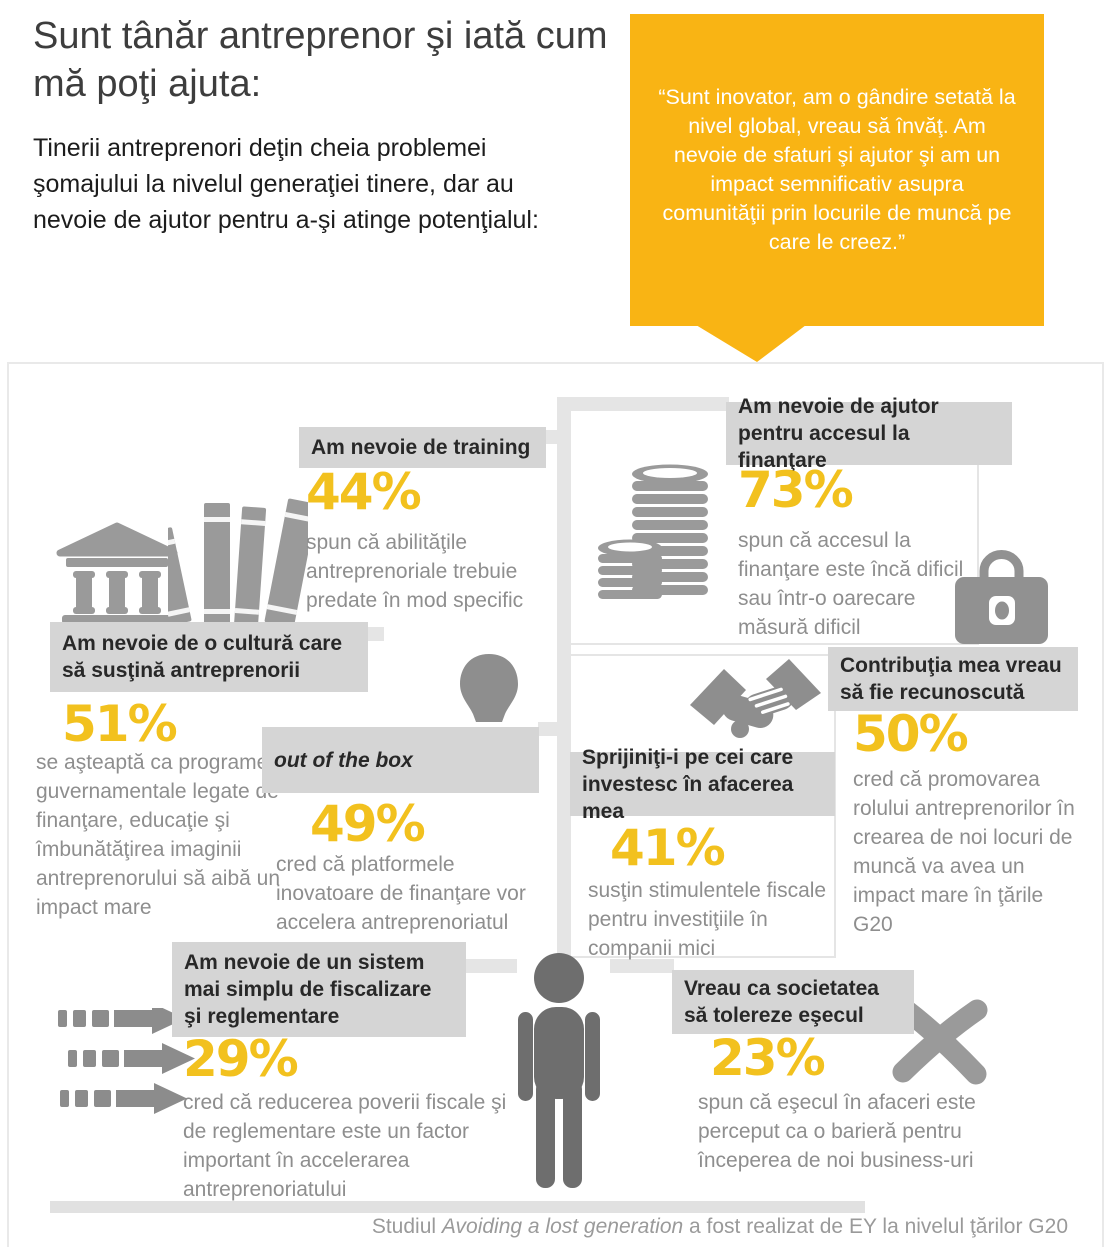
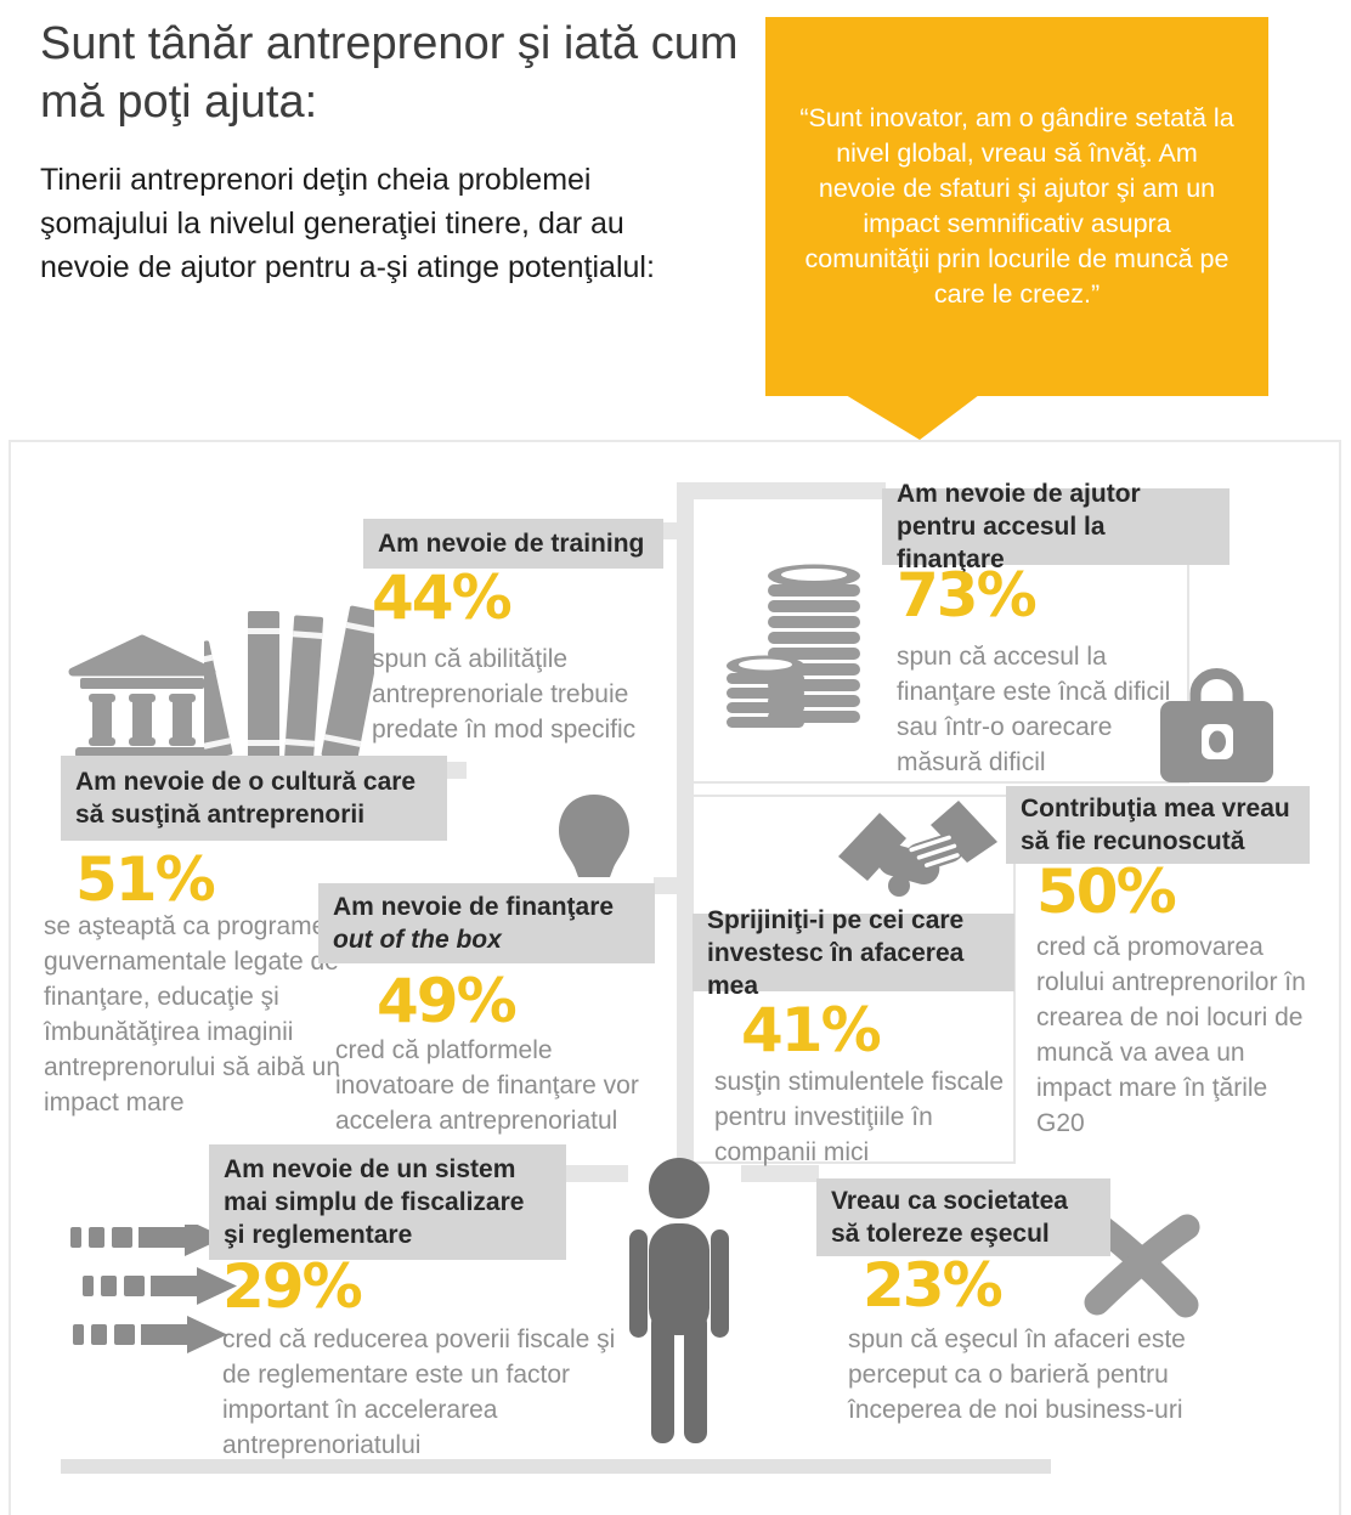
  Sunt tânăr antreprenor şi iată cum mă poţi ajuta:
  Tinerii antreprenori deţin cheia problemei şomajului la nivelul generaţiei tinere, dar au nevoie de ajutor pentru a-şi atinge potenţialul:
  “Sunt inovator, am o gândire setată la nivel global, vreau să învăţ. Am nevoie de sfaturi şi ajutor şi am un impact semnificativ asupra comunităţii prin locurile de muncă pe care le creez.”
  Am nevoie de training
  44%
  spun că abilităţile antreprenoriale trebuie predate în mod specific
  Am nevoie de ajutor pentru accesul la finanţare
  73%
  spun că accesul la finanţare este încă dificil sau într-o oarecare măsură dificil
  Am nevoie de o cultură care să susţină antreprenorii
  51%
  se aşteaptă ca program guvernamentale legate finanţare, educaţie şi îmbunătăţirea imaginii antreprenorului să aibă un impact mare
+ Am nevoie de finanţare
  out of the box
  49%
  cred că platformele inovatoare de finanţare vor accelera antreprenoriatul
  Sprijiniţi-i pe cei care investesc în afacerea mea
  41%
  susţin stimulentele fiscale pentru investiţiile în companii mici
  Contribuţia mea vreau să fie recunoscută
  50%
  cred că promovarea rolului antreprenorilor în crearea de noi locuri de muncă va avea un impact mare în ţările G20
  Am nevoie de un sistem mai simplu de fiscalizare şi reglementare
  29%
  cred că reducerea poverii fiscale şi de reglementare este un factor important în accelerarea antreprenoriatului
  Vreau ca societatea să tolereze eşecul
  23%
  spun că eşecul în afaceri este perceput ca o barieră pentru începerea de noi business-uri
- Studiul Avoiding a lost generation a fost realizat de EY la nivelul ţărilor G20
